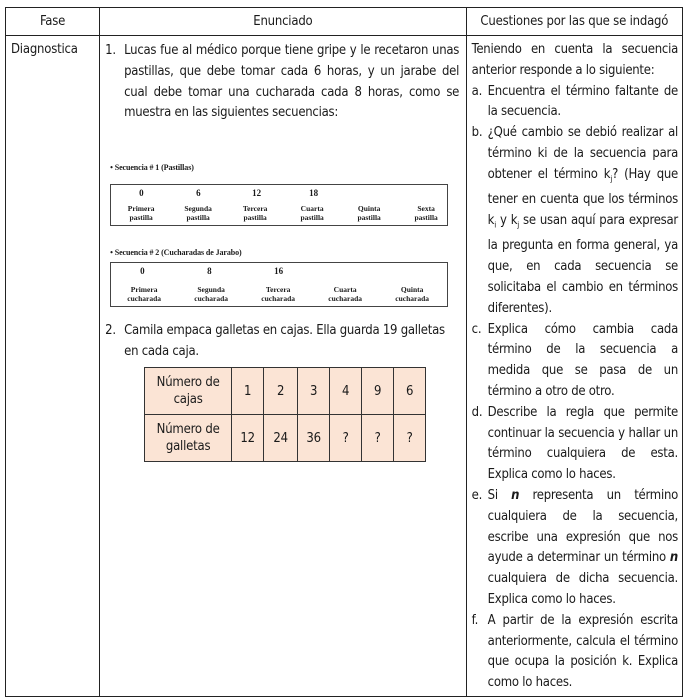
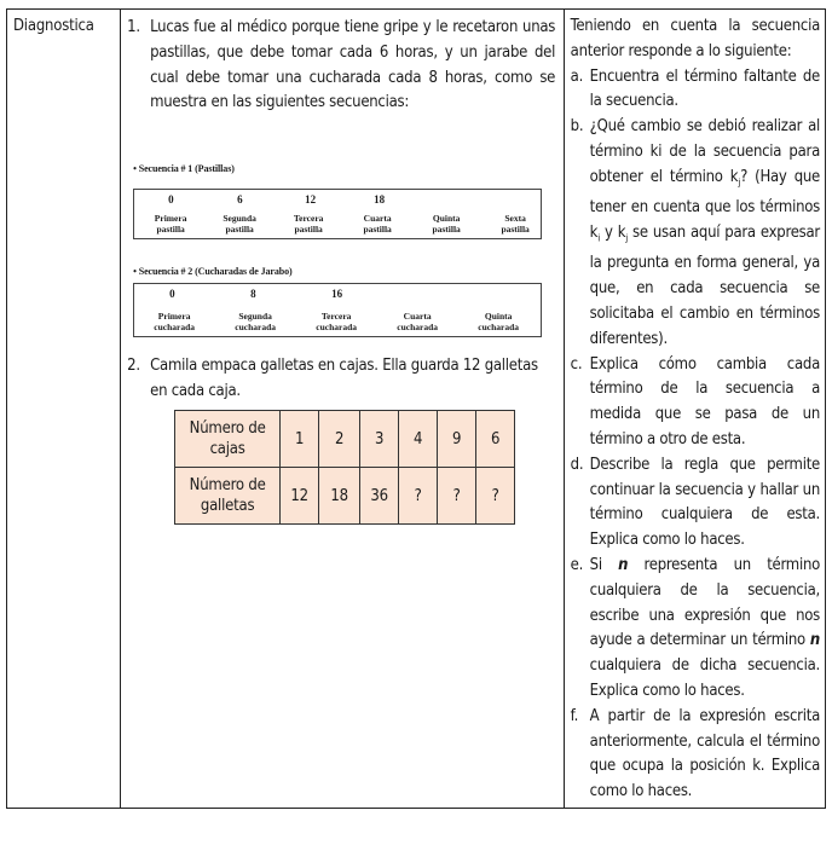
- Fase	Enunciado	Cuestiones por las que se indagó
- Diagnostica	1. Lucas fue al médico porque tiene gripe y le recetaron unas pastillas, que debe tomar cada 6 horas, y un jarabe del cual debe tomar una cucharada cada 8 horas, como se muestra en las siguientes secuencias: • Secuencia # 1 (Pastillas) 0 6 12 18 PrimerapastillaSegundapastillaTercerapastillaCuartapastillaQuintapastillaSextapastilla • Secuencia # 2 (Cucharadas de Jarabo) 0 8 16 PrimeracucharadaSegundacucharadaTerceracucharadaCuartacucharadaQuintacucharada 2. Camila empaca galletas en cajas. Ella guarda 19 galletas en cada caja.
+ Diagnostica	1. Lucas fue al médico porque tiene gripe y le recetaron unas pastillas, que debe tomar cada 6 horas, y un jarabe del cual debe tomar una cucharada cada 8 horas, como se muestra en las siguientes secuencias: • Secuencia # 1 (Pastillas) 0 6 12 18 PrimerapastillaSegundapastillaTercerapastillaCuartapastillaQuintapastillaSextapastilla • Secuencia # 2 (Cucharadas de Jarabo) 0 8 16 PrimeracucharadaSegundacucharadaTerceracucharadaCuartacucharadaQuintacucharada 2. Camila empaca galletas en cajas. Ella guarda 12 galletas en cada caja.
  Número de cajas	1	2	3	4	9	6
- Número de galletas	12	24	36	?	?	?
+ Número de galletas	12	18	36	?	?	?
- 		Teniendo en cuenta la secuencia anterior responde a lo siguiente: a. Encuentra el término faltante de la secuencia. b. ¿Qué cambio se debió realizar al término ki de la secuencia para obtener el término kj? (Hay que tener en cuenta que los términos ki y kj se usan aquí para expresar la pregunta en forma general, ya que, en cada secuencia se solicitaba el cambio en términos diferentes). c. Explica cómo cambia cada término de la secuencia a medida que se pasa de un término a otro de otro. d. Describe la regla que permite continuar la secuencia y hallar un término cualquiera de esta. Explica como lo haces. e. Si n representa un término cualquiera de la secuencia, escribe una expresión que nos ayude a determinar un término n cualquiera de dicha secuencia. Explica como lo haces. f. A partir de la expresión escrita anteriormente, calcula el término que ocupa la posición k. Explica como lo haces.
+ 		Teniendo en cuenta la secuencia anterior responde a lo siguiente: a. Encuentra el término faltante de la secuencia. b. ¿Qué cambio se debió realizar al término ki de la secuencia para obtener el término kj? (Hay que tener en cuenta que los términos ki y kj se usan aquí para expresar la pregunta en forma general, ya que, en cada secuencia se solicitaba el cambio en términos diferentes). c. Explica cómo cambia cada término de la secuencia a medida que se pasa de un término a otro de esta. d. Describe la regla que permite continuar la secuencia y hallar un término cualquiera de esta. Explica como lo haces. e. Si n representa un término cualquiera de la secuencia, escribe una expresión que nos ayude a determinar un término n cualquiera de dicha secuencia. Explica como lo haces. f. A partir de la expresión escrita anteriormente, calcula el término que ocupa la posición k. Explica como lo haces.
